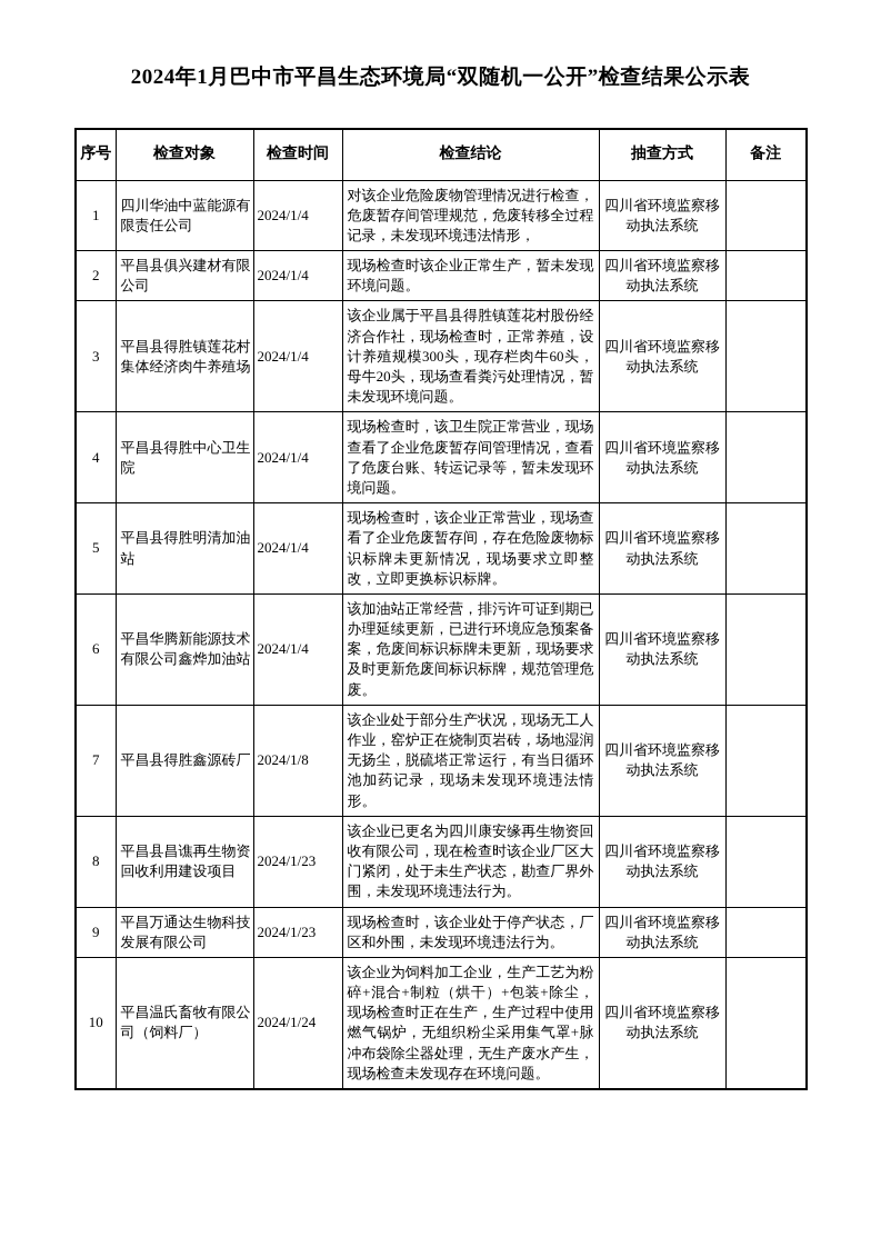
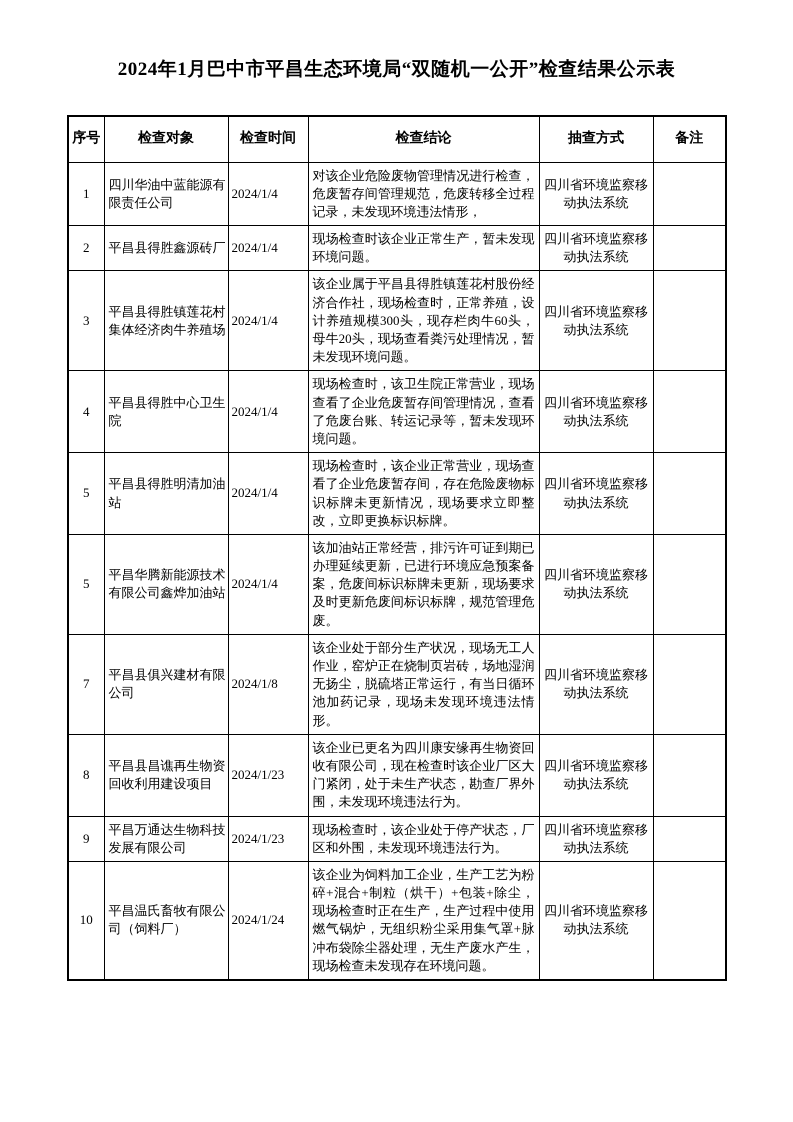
  2024年1月巴中市平昌生态环境局“双随机一公开”检查结果公示表
  序号	检查对象	检查时间	检查结论	抽查方式	备注
  1	四川华油中蓝能源有限责任公司	2024/1/4	对该企业危险废物管理情况进行检查，危废暂存间管理规范，危废转移全过程记录，未发现环境违法情形，	四川省环境监察移动执法系统
- 2	平昌县俱兴建材有限公司	2024/1/4	现场检查时该企业正常生产，暂未发现环境问题。	四川省环境监察移动执法系统
+ 2	平昌县得胜鑫源砖厂	2024/1/4	现场检查时该企业正常生产，暂未发现环境问题。	四川省环境监察移动执法系统
  3	平昌县得胜镇莲花村集体经济肉牛养殖场	2024/1/4	该企业属于平昌县得胜镇莲花村股份经济合作社，现场检查时，正常养殖，设计养殖规模300头，现存栏肉牛60头，母牛20头，现场查看粪污处理情况，暂未发现环境问题。	四川省环境监察移动执法系统
  4	平昌县得胜中心卫生院	2024/1/4	现场检查时，该卫生院正常营业，现场查看了企业危废暂存间管理情况，查看了危废台账、转运记录等，暂未发现环境问题。	四川省环境监察移动执法系统
  5	平昌县得胜明清加油站	2024/1/4	现场检查时，该企业正常营业，现场查看了企业危废暂存间，存在危险废物标识标牌未更新情况，现场要求立即整改，立即更换标识标牌。	四川省环境监察移动执法系统
- 6	平昌华腾新能源技术有限公司鑫烨加油站	2024/1/4	该加油站正常经营，排污许可证到期已办理延续更新，已进行环境应急预案备案，危废间标识标牌未更新，现场要求及时更新危废间标识标牌，规范管理危废。	四川省环境监察移动执法系统
+ 5	平昌华腾新能源技术有限公司鑫烨加油站	2024/1/4	该加油站正常经营，排污许可证到期已办理延续更新，已进行环境应急预案备案，危废间标识标牌未更新，现场要求及时更新危废间标识标牌，规范管理危废。	四川省环境监察移动执法系统
- 7	平昌县得胜鑫源砖厂	2024/1/8	该企业处于部分生产状况，现场无工人作业，窑炉正在烧制页岩砖，场地湿润无扬尘，脱硫塔正常运行，有当日循环池加药记录，现场未发现环境违法情形。	四川省环境监察移动执法系统
+ 7	平昌县俱兴建材有限公司	2024/1/8	该企业处于部分生产状况，现场无工人作业，窑炉正在烧制页岩砖，场地湿润无扬尘，脱硫塔正常运行，有当日循环池加药记录，现场未发现环境违法情形。	四川省环境监察移动执法系统
  8	平昌县昌谯再生物资回收利用建设项目	2024/1/23	该企业已更名为四川康安缘再生物资回收有限公司，现在检查时该企业厂区大门紧闭，处于未生产状态，勘查厂界外围，未发现环境违法行为。	四川省环境监察移动执法系统
  9	平昌万通达生物科技发展有限公司	2024/1/23	现场检查时，该企业处于停产状态，厂区和外围，未发现环境违法行为。	四川省环境监察移动执法系统
  10	平昌温氏畜牧有限公司（饲料厂）	2024/1/24	该企业为饲料加工企业，生产工艺为粉碎+混合+制粒（烘干）+包装+除尘，现场检查时正在生产，生产过程中使用燃气锅炉，无组织粉尘采用集气罩+脉冲布袋除尘器处理，无生产废水产生，现场检查未发现存在环境问题。	四川省环境监察移动执法系统
